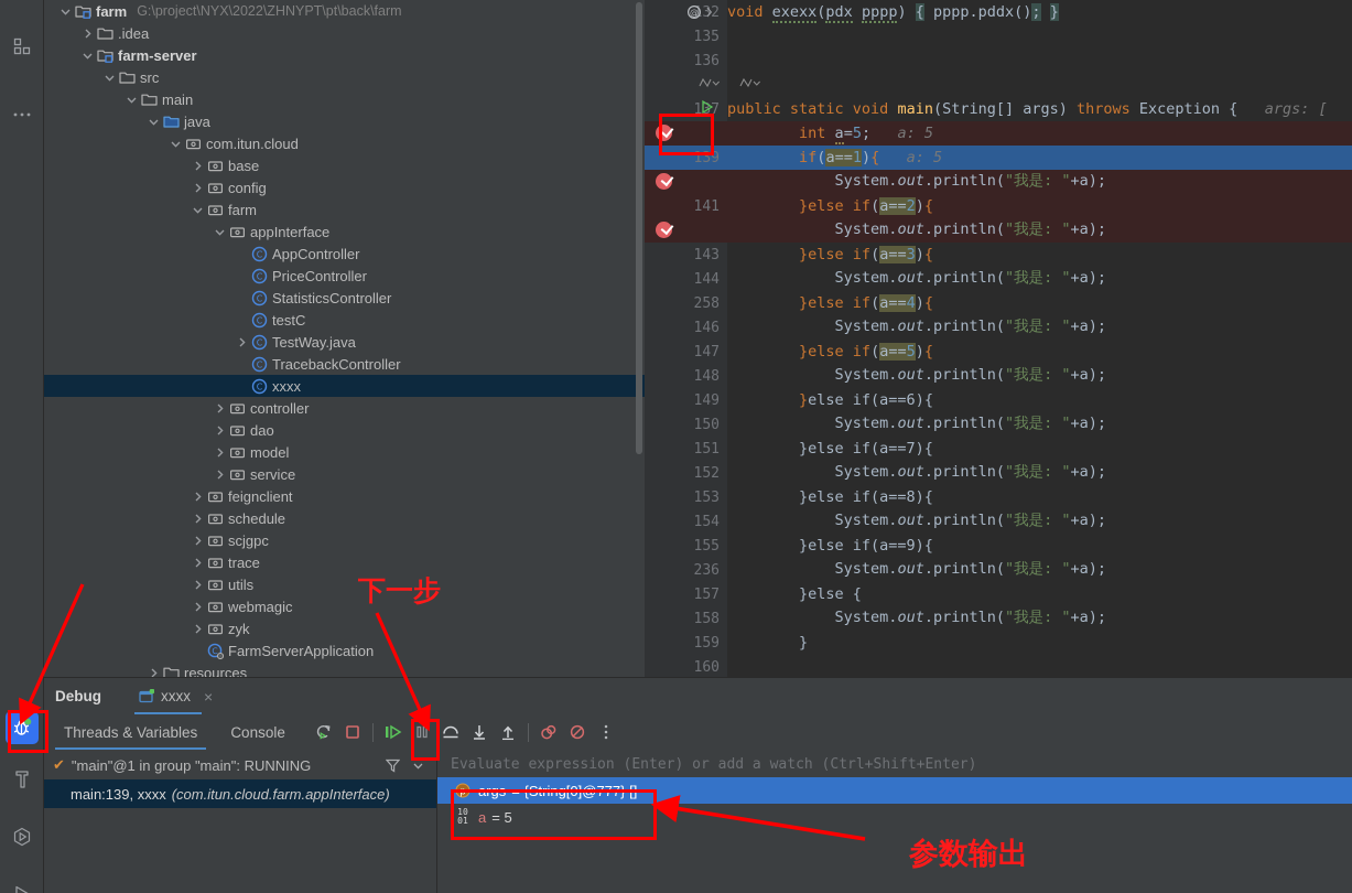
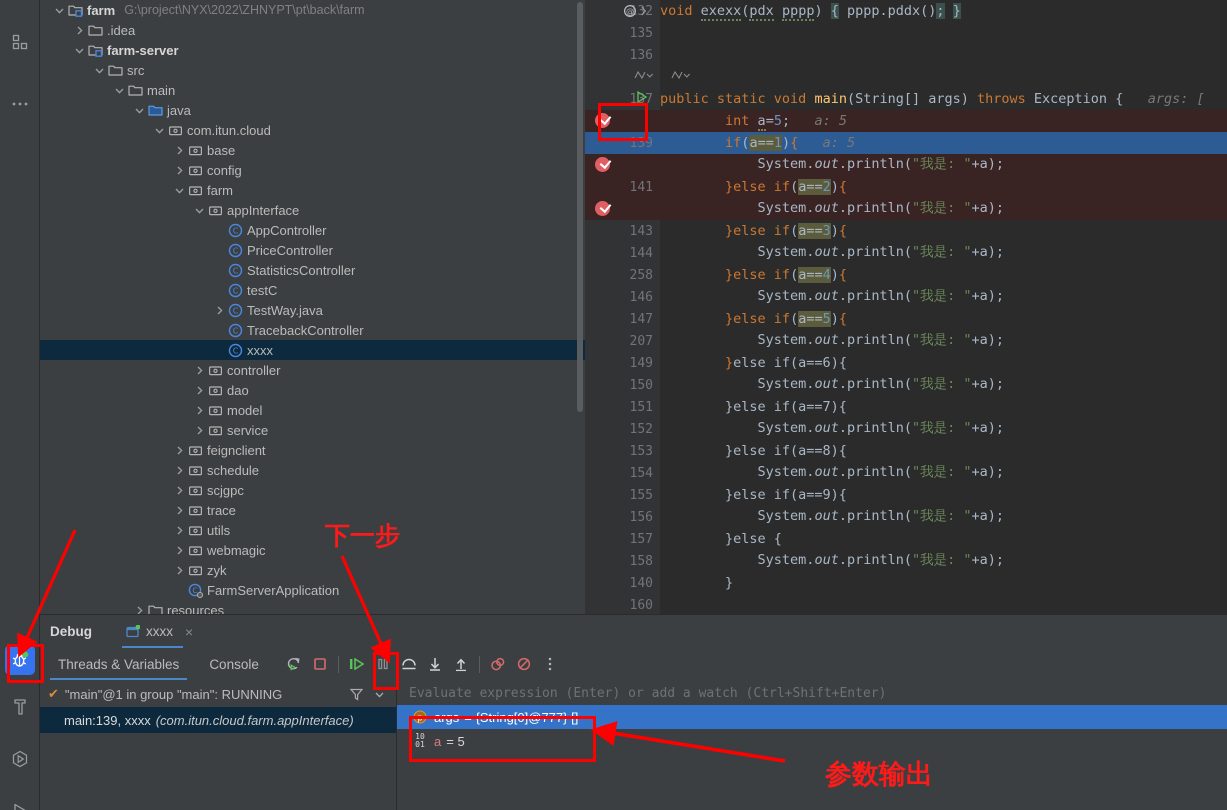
  farm
  G:\project\NYX\2022\ZHNYPT\pt\back\farm
  .idea
  farm-server
  src
  main
  java
  com.itun.cloud
  base
  config
  farm
  appInterface
  C
  AppController
  C
  PriceController
  C
  StatisticsController
  C
  testC
  C
  TestWay.java
  C
  TracebackController
  C
  xxxx
  controller
  dao
  model
  service
  feignclient
  schedule
  scjgpc
  trace
  utils
  webmagic
  zyk
  C
  FarmServerApplication
  resources
  132
  @
  void exexx(pdx pppp) { pppp.pddx(); }
  135
  136
  137
  public static void main(String[] args) throws Exception { args: [
  int a=5; a: 5
  139
  if(a==1){ a: 5
  System.out.println("我是: "+a);
  141
  }else if(a==2){
  System.out.println("我是: "+a);
  143
  }else if(a==3){
  144
  System.out.println("我是: "+a);
  258
  }else if(a==4){
  146
  System.out.println("我是: "+a);
  147
  }else if(a==5){
- 148
+ 207
  System.out.println("我是: "+a);
  149
  }else if(a==6){
  150
  System.out.println("我是: "+a);
  151
  }else if(a==7){
  152
  System.out.println("我是: "+a);
  153
  }else if(a==8){
  154
  System.out.println("我是: "+a);
  155
  }else if(a==9){
- 236
+ 156
  System.out.println("我是: "+a);
  157
  }else {
  158
  System.out.println("我是: "+a);
- 159
+ 140
  }
  160
  Debug
  xxxx
  ×
  Threads & Variables
  Console
  ✔
  "main"@1 in group "main": RUNNING
  main:139, xxxx
  (com.itun.cloud.farm.appInterface)
  Evaluate expression (Enter) or add a watch (Ctrl+Shift+Enter)
  p
  args
  = {String[0]@777} []
  10
  01
  a
  = 5
  下一步
  参数输出
